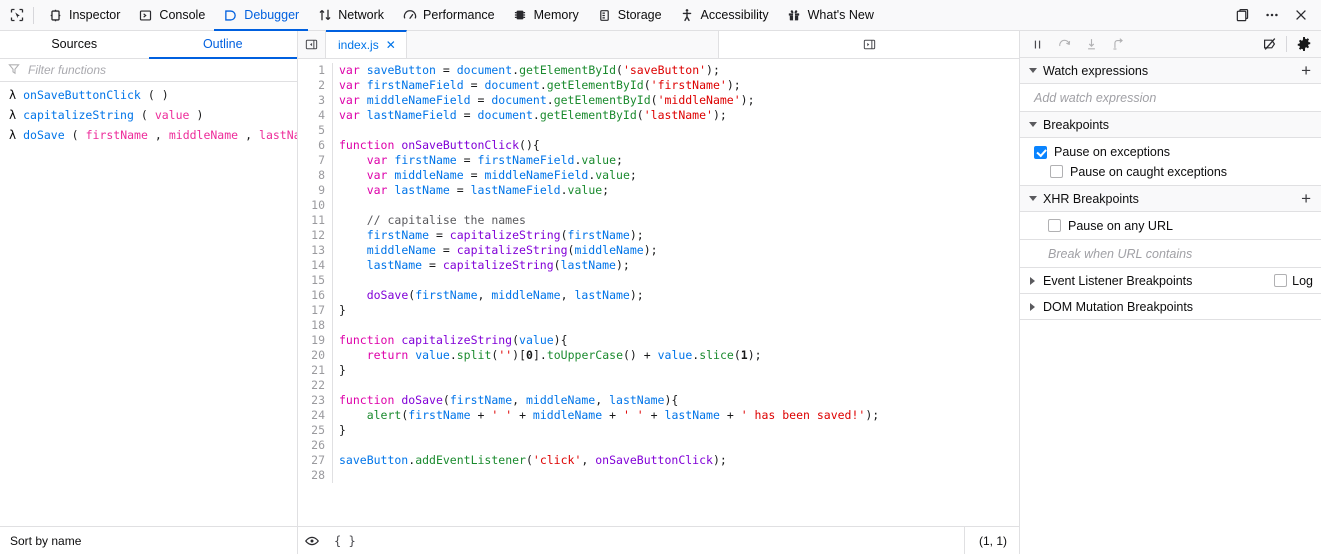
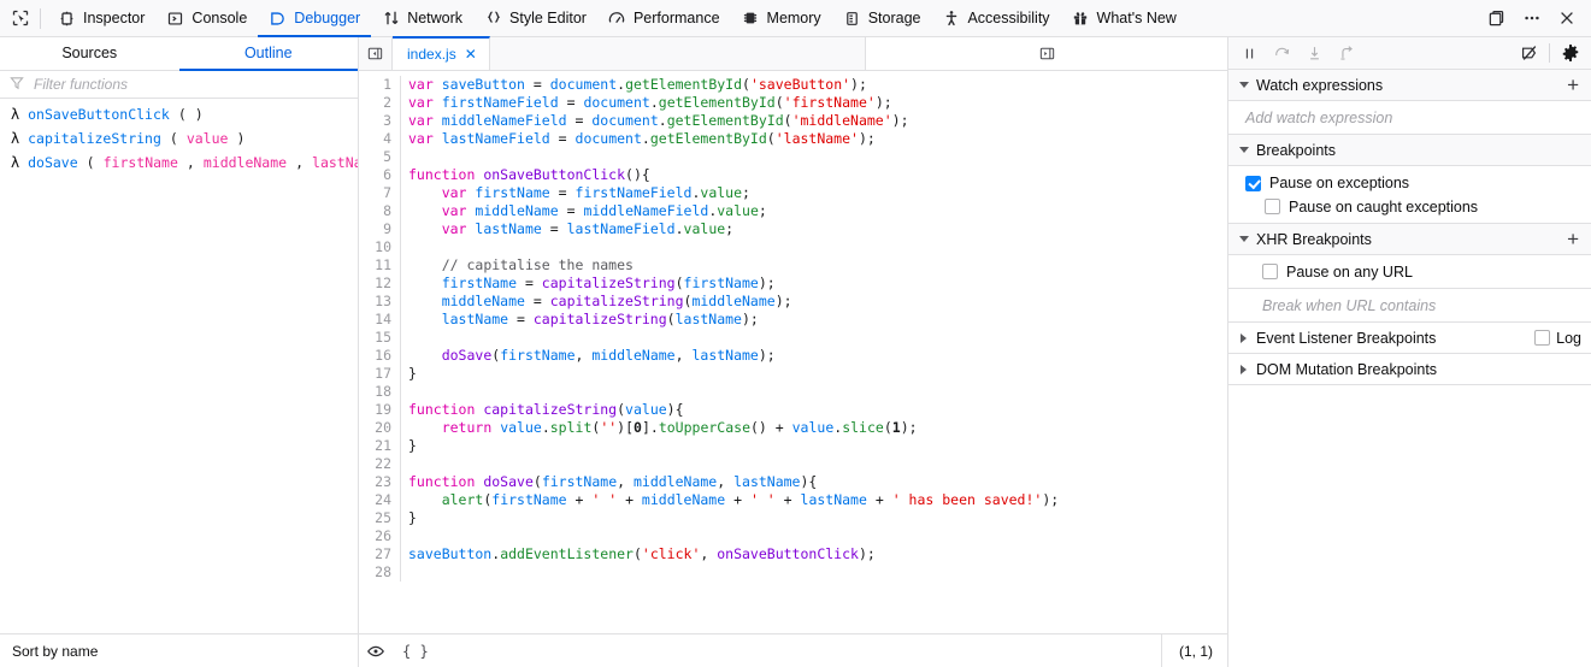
  Inspector
  Console
  Debugger
  Network
+ Style Editor
  Performance
  Memory
  Storage
  Accessibility
  What's New
  Sources
  Outline
  Filter functions
  λ
  onSaveButtonClick
  (
  )
  λ
  capitalizeString
  (
  value
  )
  λ
  doSave
  (
  firstName
  ,
  middleName
  ,
  Sort by name
  index.js
  ✕
  1
  2
  3
  4
  5
  6
  7
  8
  9
  10
  11
  12
  13
  14
  15
  16
  17
  18
  19
  20
  21
  22
  23
  24
  25
  26
  27
  28
  var saveButton = document.getElementById('saveButton');
  var firstNameField = document.getElementById('firstName');
  var middleNameField = document.getElementById('middleName');
  var lastNameField = document.getElementById('lastName');
  function onSaveButtonClick(){
  var firstName = firstNameField.value;
  var middleName = middleNameField.value;
  var lastName = lastNameField.value;
  // capitalise the names
  firstName = capitalizeString(firstName);
  middleName = capitalizeString(middleName);
  lastName = capitalizeString(lastName);
  doSave(firstName, middleName, lastName);
  }
  function capitalizeString(value){
  return value.split('')[0].toUpperCase() + value.slice(1);
  }
  function doSave(firstName, middleName, lastName){
  alert(firstName + ' ' + middleName + ' ' + lastName + ' has been saved!');
  }
  saveButton.addEventListener('click', onSaveButtonClick);
  { }
  (1, 1)
  Watch expressions
  +
  Add watch expression
  Breakpoints
  Pause on exceptions
  Pause on caught exceptions
  XHR Breakpoints
  +
  Pause on any URL
  Break when URL contains
  Event Listener Breakpoints
  Log
  DOM Mutation Breakpoints
